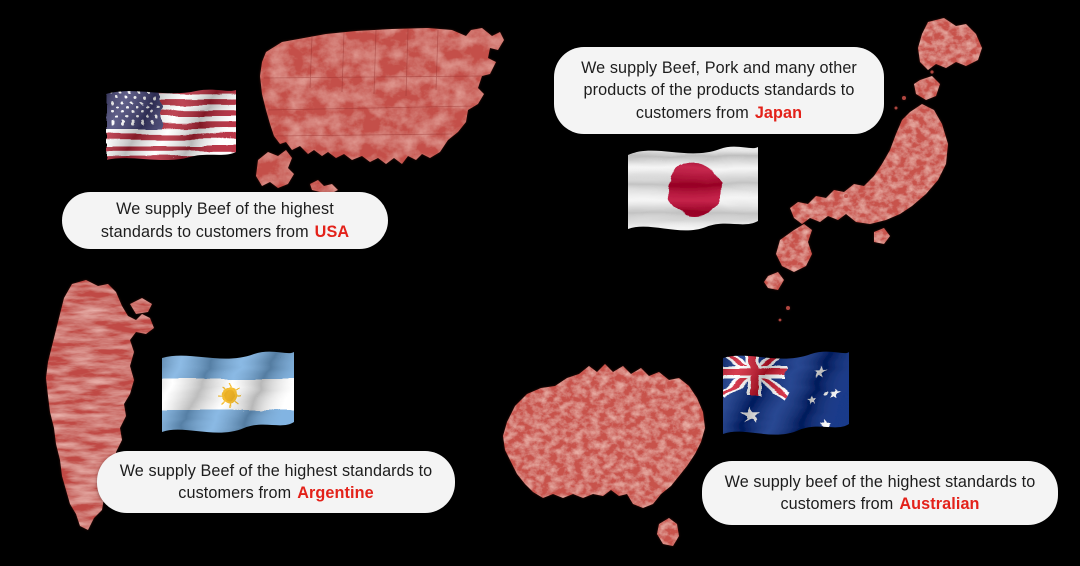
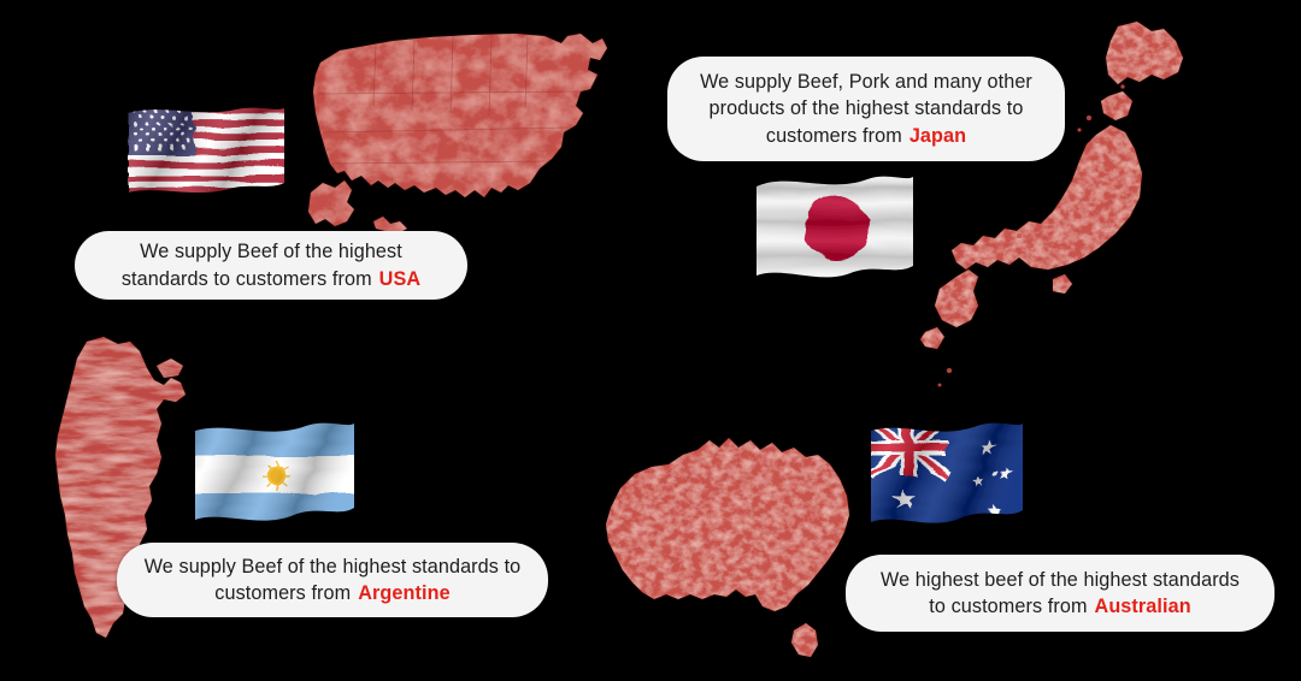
- We supply Beef, Pork and many other products of the products standards to customers from Japan
+ We supply Beef, Pork and many other products of the highest standards to customers from Japan
  We supply Beef of the highest standards to customers from USA
  We supply Beef of the highest standards to customers from Argentine
- We supply beef of the highest standards to customers from Australian
+ We highest beef of the highest standards to customers from Australian
